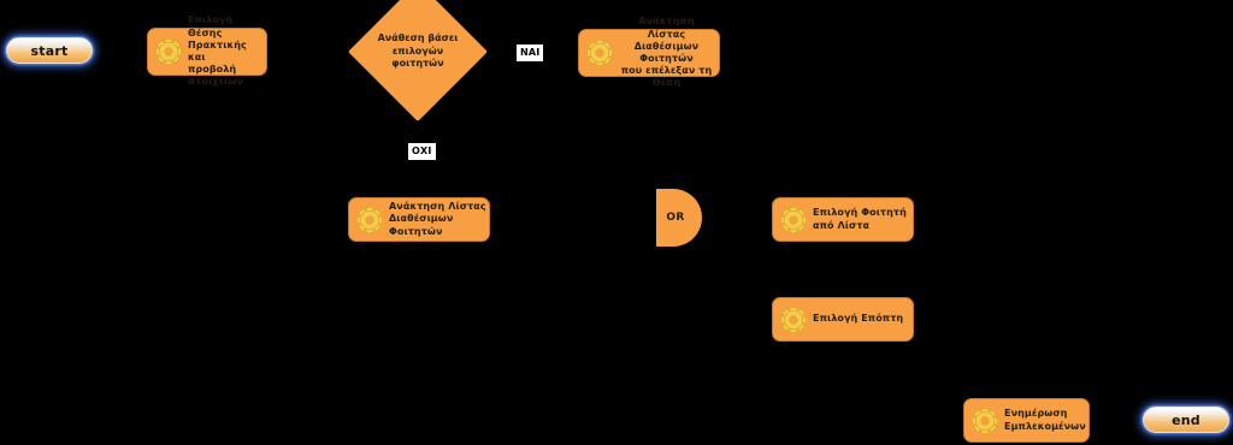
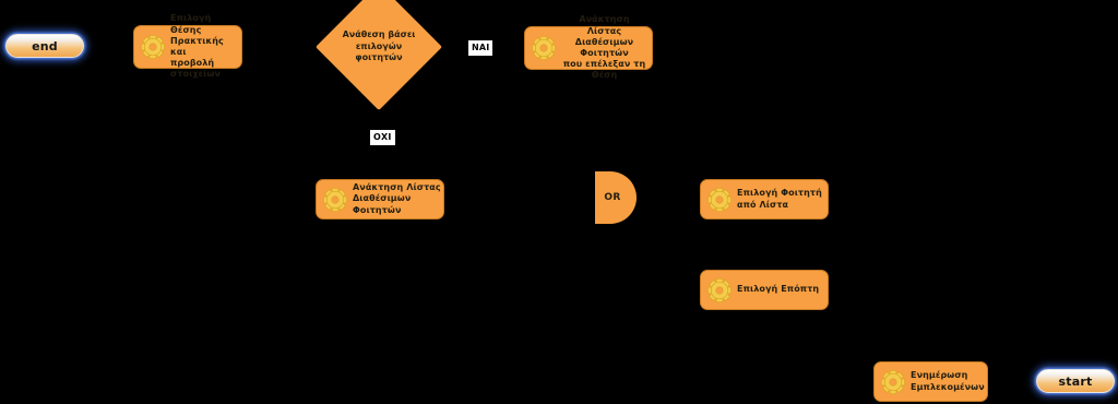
- start
+ end
  Επιλογή Θέσης
  Πρακτικής και
  προβολή στοιχείων
  Ανάθεση βάσει
  επιλογών φοιτητών
  ΝΑΙ
  ΟΧΙ
  Ανάκτηση Λίστας
  Διαθέσιμων Φοιτητών
  που επέλεξαν τη Θέση
  Ανάκτηση Λίστας
  Διαθέσιμων Φοιτητών
  OR
  Επιλογή Φοιτητή
  από Λίστα
  Επιλογή Επόπτη
  Ενημέρωση
  Εμπλεκομένων
- end
+ start
